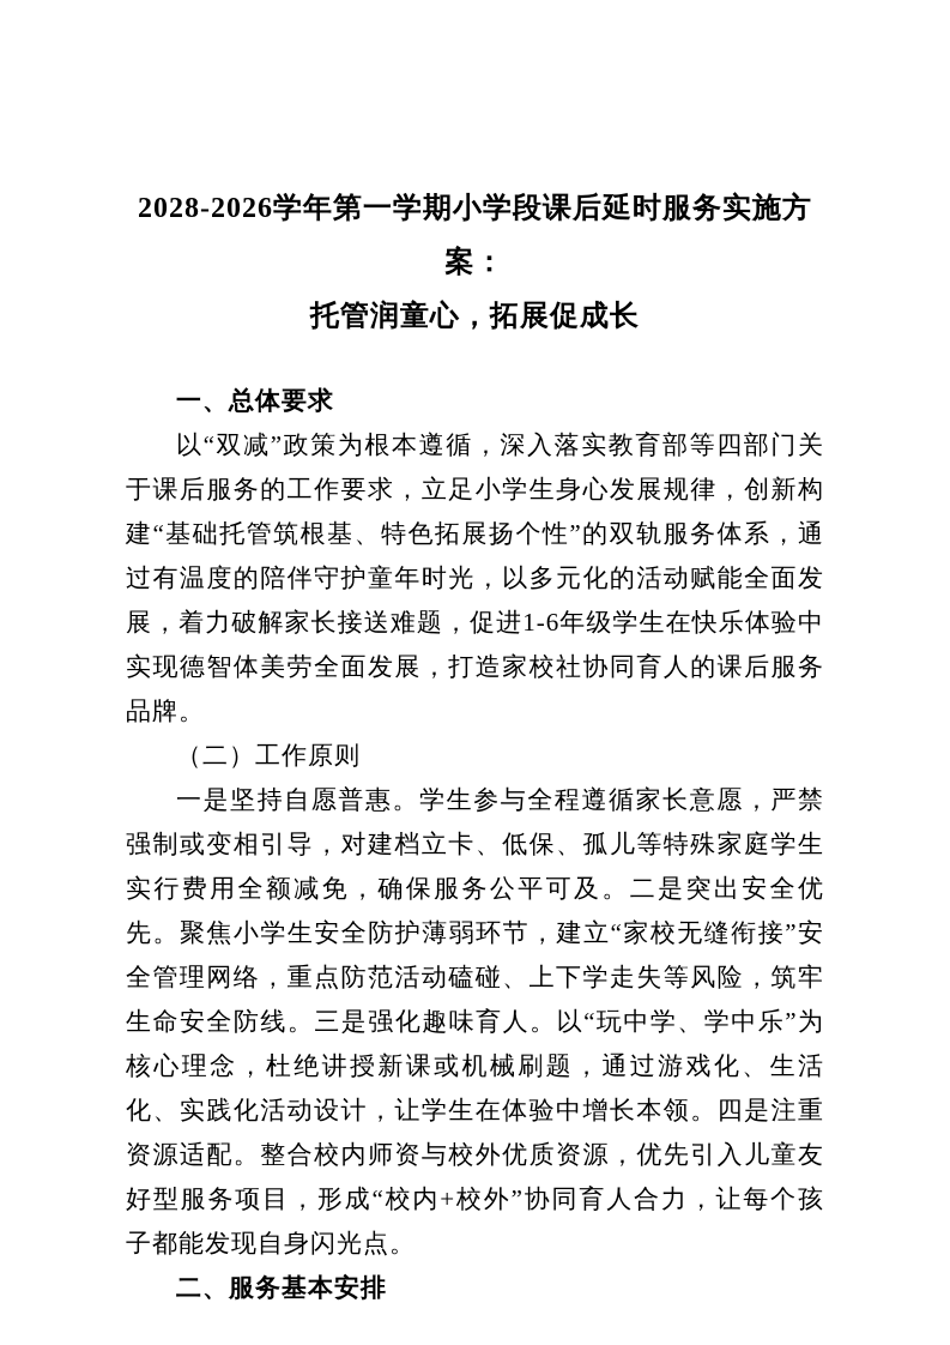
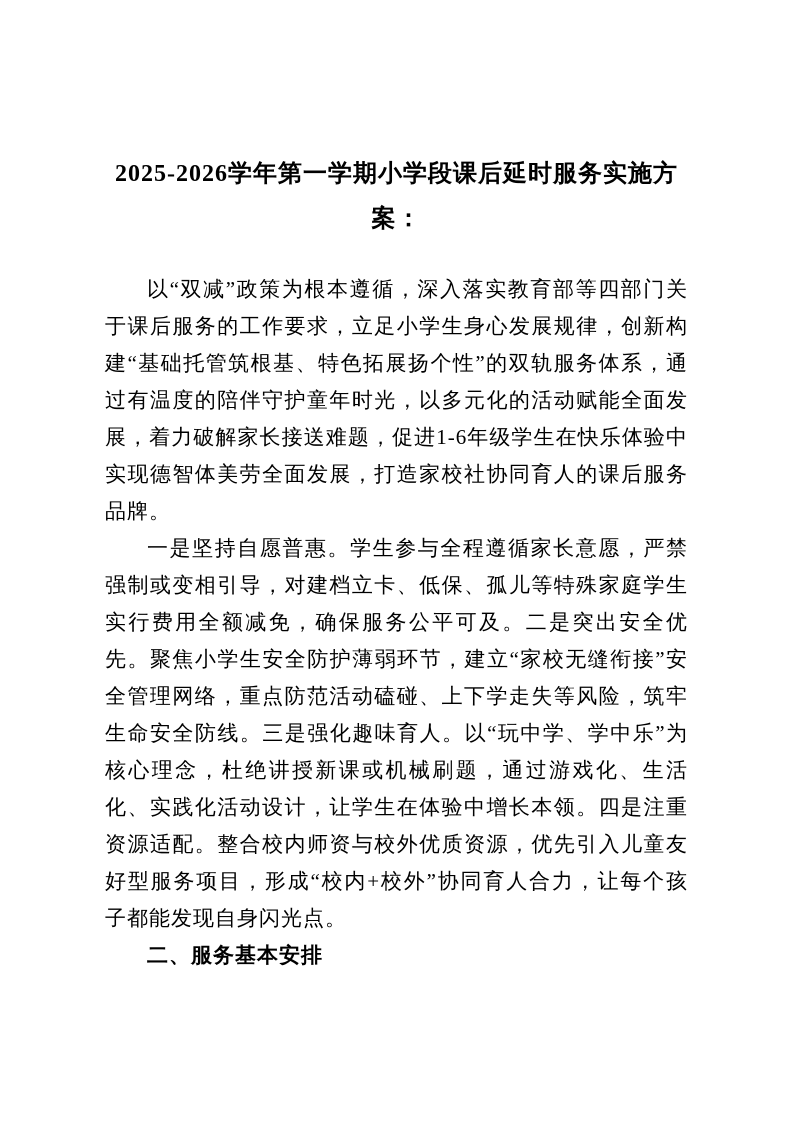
- 2028-2026学年第一学期小学段课后延时服务实施方案：
+ 2025-2026学年第一学期小学段课后延时服务实施方案：
- 托管润童心，拓展促成长
- 一、总体要求
  以“双减”政策为根本遵循，深入落实教育部等四部门关于课后服务的工作要求，立足小学生身心发展规律，创新构建“基础托管筑根基、特色拓展扬个性”的双轨服务体系，通过有温度的陪伴守护童年时光，以多元化的活动赋能全面发展，着力破解家长接送难题，促进1-6年级学生在快乐体验中实现德智体美劳全面发展，打造家校社协同育人的课后服务品牌。
- （二）工作原则
  一是坚持自愿普惠。学生参与全程遵循家长意愿，严禁强制或变相引导，对建档立卡、低保、孤儿等特殊家庭学生实行费用全额减免，确保服务公平可及。二是突出安全优先。聚焦小学生安全防护薄弱环节，建立“家校无缝衔接”安全管理网络，重点防范活动磕碰、上下学走失等风险，筑牢生命安全防线。三是强化趣味育人。以“玩中学、学中乐”为核心理念，杜绝讲授新课或机械刷题，通过游戏化、生活化、实践化活动设计，让学生在体验中增长本领。四是注重资源适配。整合校内师资与校外优质资源，优先引入儿童友好型服务项目，形成“校内+校外”协同育人合力，让每个孩子都能发现自身闪光点。
  二、服务基本安排
